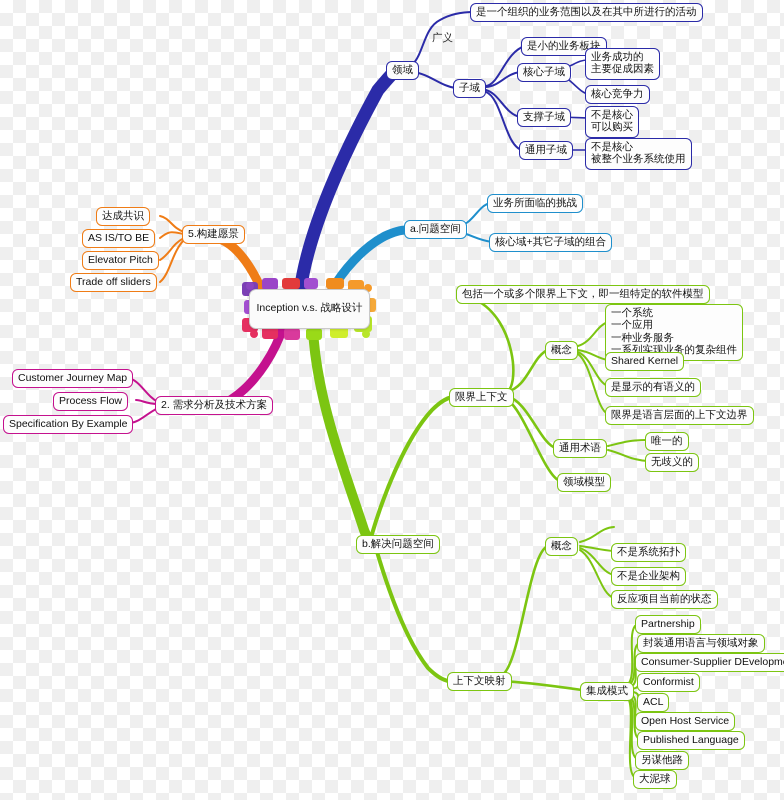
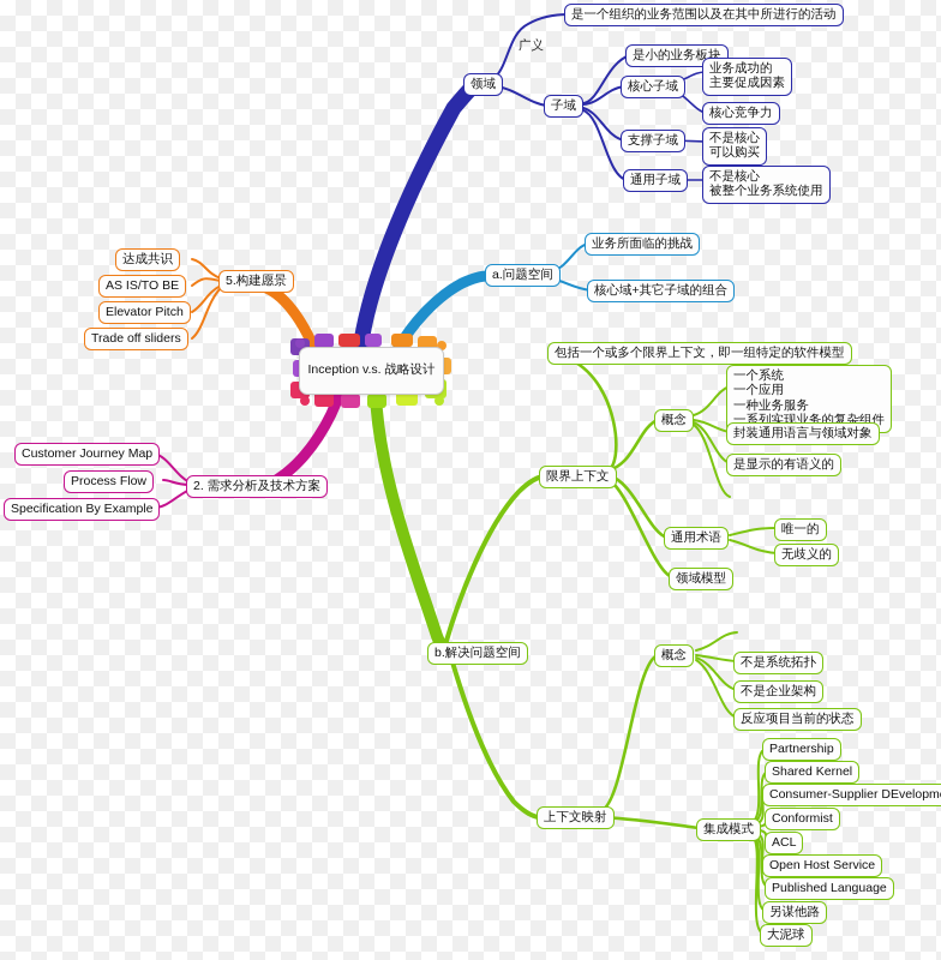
  Inception v.s. 战略设计
  领域
  广义
  是一个组织的业务范围以及在其中所进行的活动
  子域
  是小的业务板块
  核心子域
  业务成功的
  主要促成因素
  核心竞争力
  支撑子域
  不是核心
  可以购买
  通用子域
  不是核心
  被整个业务系统使用
  a.问题空间
  业务所面临的挑战
  核心域+其它子域的组合
  5.构建愿景
  达成共识
  AS IS/TO BE
  Elevator Pitch
  Trade off sliders
  2. 需求分析及技术方案
  Customer Journey Map
  Process Flow
  Specification By Example
  b.解决问题空间
  限界上下文
  包括一个或多个限界上下文，即一组特定的软件模型
  概念
  一个系统
  一个应用
  一种业务服务
  一系列实现业务的复杂组件
- Shared Kernel
+ 封装通用语言与领域对象
  是显示的有语义的
- 限界是语言层面的上下文边界
  通用术语
  唯一的
  无歧义的
  领域模型
  上下文映射
  概念
  不是系统拓扑
  不是企业架构
  反应项目当前的状态
  集成模式
  Partnership
- 封装通用语言与领域对象
+ Shared Kernel
  Consumer-Supplier DEvelopm
  Conformist
  ACL
  Open Host Service
  Published Language
  另谋他路
  大泥球
